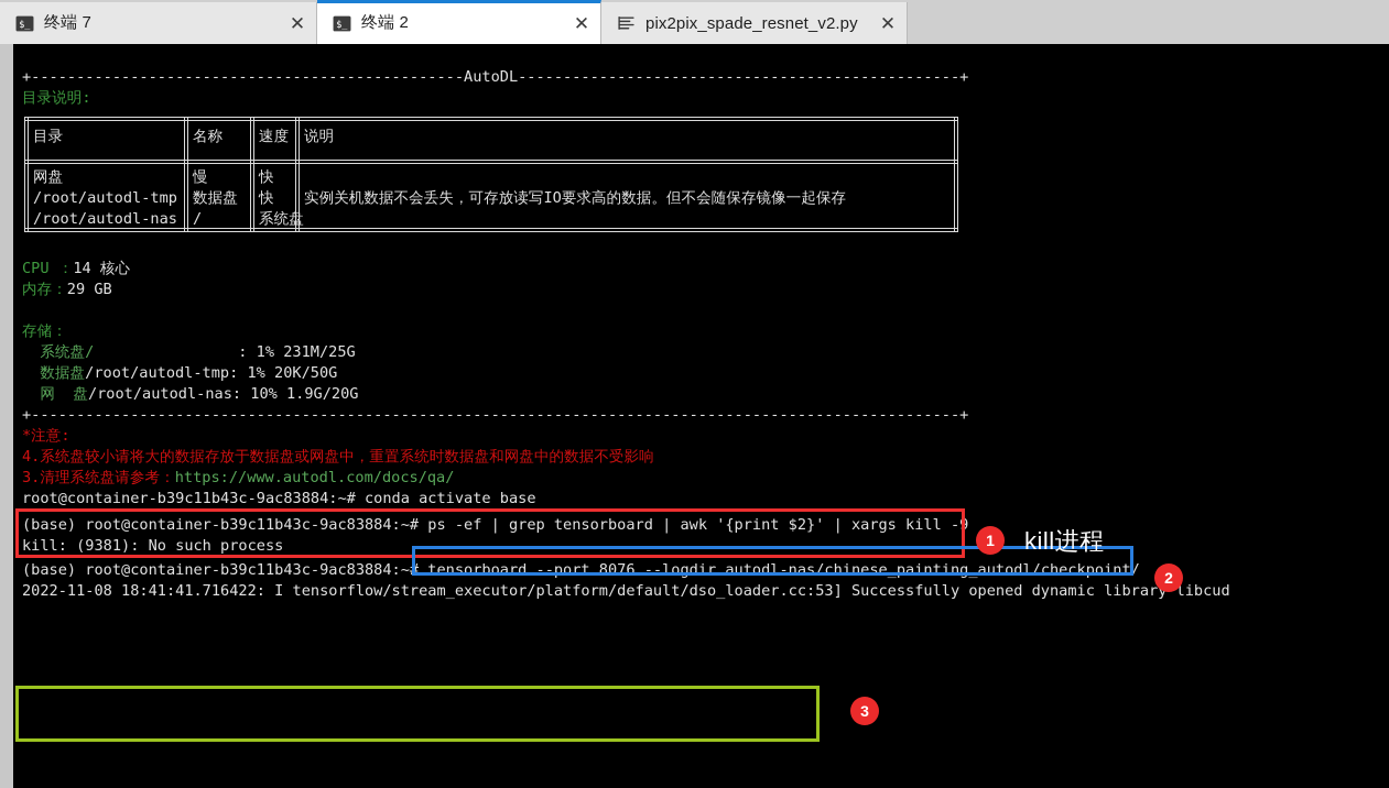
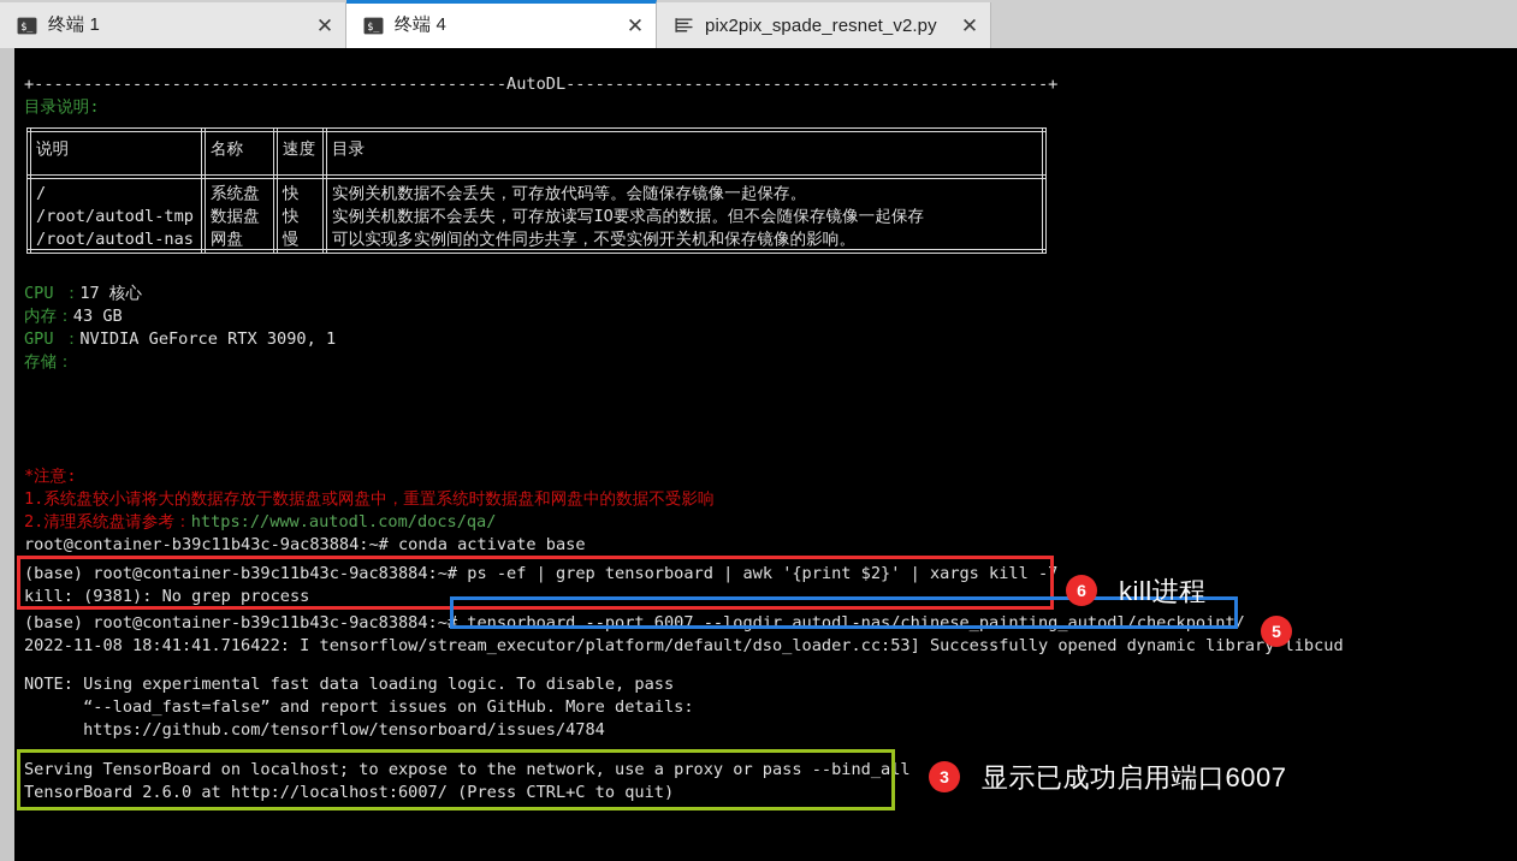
  $_
- 终端 7
+ 终端 1
  ✕
  $_
- 终端 2
+ 终端 4
  ✕
  pix2pix_spade_resnet_v2.py
  ✕
  +------------------------------------------------AutoDL-------------------------------------------------+
  目录说明:
- 目录
+ 说明
  名称
  速度
- 说明
+ 目录
- 网盘
+ /
- 慢
+ 系统盘
  快
+ 实例关机数据不会丢失，可存放代码等。会随保存镜像一起保存。
  /root/autodl-tmp
  数据盘
  快
  实例关机数据不会丢失，可存放读写IO要求高的数据。但不会随保存镜像一起保存
  /root/autodl-nas
- /
+ 网盘
- 系统盘
+ 慢
+ 可以实现多实例间的文件同步共享，不受实例开关机和保存镜像的影响。
- CPU ：14 核心
+ CPU ：17 核心
- 内存：29 GB
+ 内存：43 GB
+ GPU ：NVIDIA GeForce RTX 3090, 1
  存储：
- 系统盘/ : 1% 231M/25G
- 数据盘/root/autodl-tmp: 1% 20K/50G
- 网 盘/root/autodl-nas: 10% 1.9G/20G
- +-------------------------------------------------------------------------------------------------------+
  *注意:
- 4.系统盘较小请将大的数据存放于数据盘或网盘中，重置系统时数据盘和网盘中的数据不受影响
+ 1.系统盘较小请将大的数据存放于数据盘或网盘中，重置系统时数据盘和网盘中的数据不受影响
- 3.清理系统盘请参考：https://www.autodl.com/docs/qa/
+ 2.清理系统盘请参考：https://www.autodl.com/docs/qa/
  root@container-b39c11b43c-9ac83884:~# conda activate base
- (base) root@container-b39c11b43c-9ac83884:~# ps -ef | grep tensorboard | awk '{print $2}' | xargs kill -9
+ (base) root@container-b39c11b43c-9ac83884:~# ps -ef | grep tensorboard | awk '{print $2}' | xargs kill -7
- kill: (9381): No such process
+ kill: (9381): No grep process
- (base) root@container-b39c11b43c-9ac83884:~# tensorboard --port 8076 --logdir autodl-nas/chinese_painting_autodl/checkpoint/
+ (base) root@container-b39c11b43c-9ac83884:~# tensorboard --port 6007 --logdir autodl-nas/chinese_painting_autodl/checkpoint/
  2022-11-08 18:41:41.716422: I tensorflow/stream_executor/platform/default/dso_loader.cc:53] Successfully opened dynamic librar libcud
+ NOTE: Using experimental fast data loading logic. To disable, pass
+ “--load_fast=false” and report issues on GitHub. More details:
+ https://github.com/tensorflow/tensorboard/issues/4784
+ Serving TensorBoard on localhost; to expose to the network, use a proxy or pass --bind_all
+ TensorBoard 2.6.0 at http://localhost:6007/ (Press CTRL+C to quit)
- 1
+ 6
  kill进程
- 2
+ 5
  3
+ 显示已成功启用端口6007
